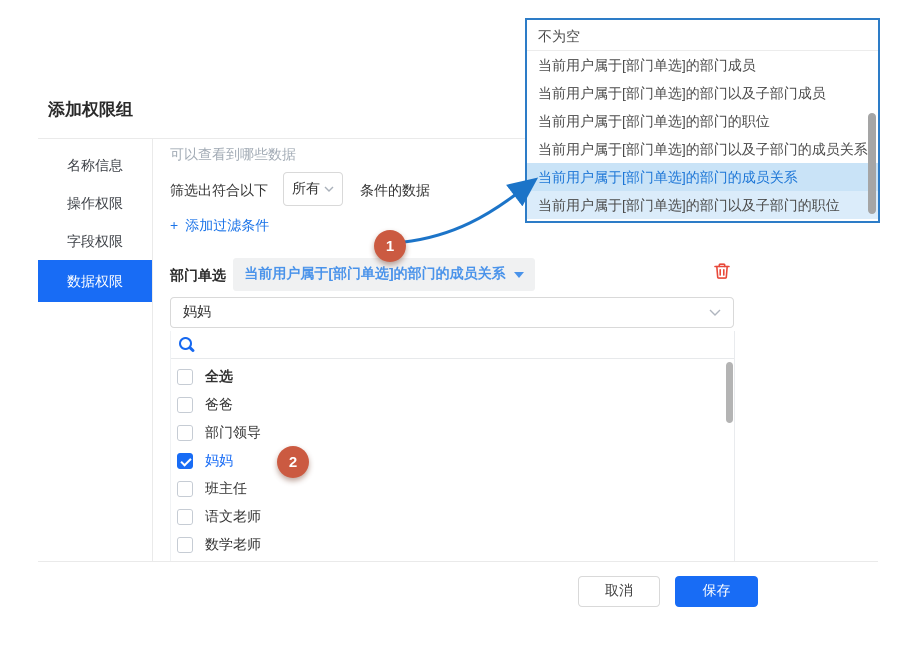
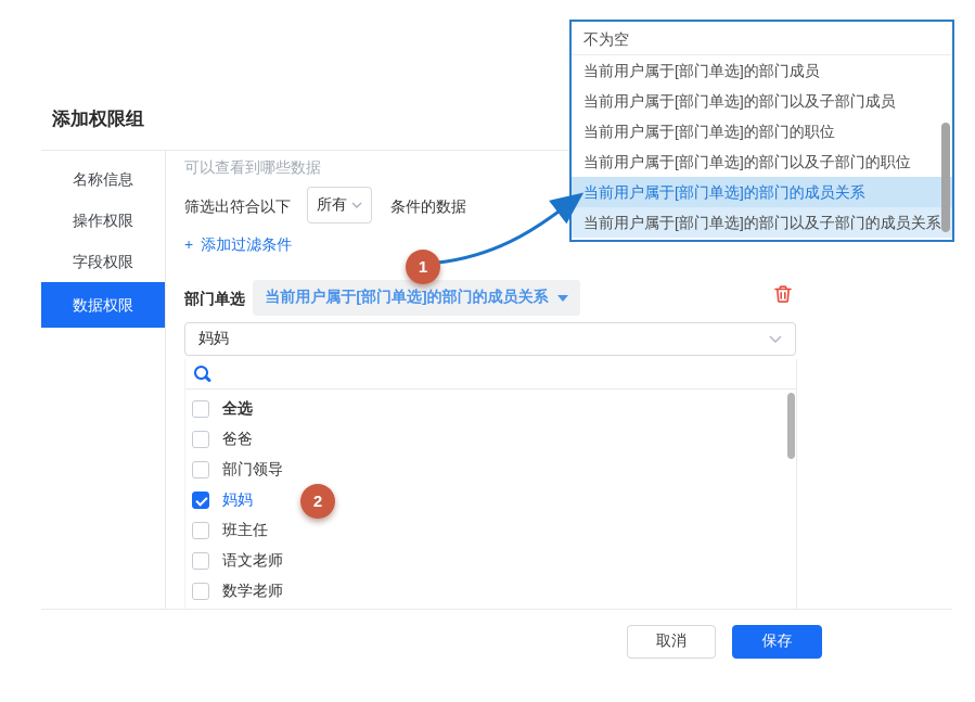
  添加权限组
  名称信息
  操作权限
  字段权限
  数据权限
  可以查看到哪些数据
  筛选出符合以下
  所有
  条件的数据
  +
  添加过滤条件
  部门单选
  当前用户属于[部门单选]的部门的成员关系
  妈妈
  全选
  爸爸
  部门领导
  妈妈
  班主任
  语文老师
  数学老师
  取消
  保存
  不为空
  当前用户属于[部门单选]的部门成员
  当前用户属于[部门单选]的部门以及子部门成员
  当前用户属于[部门单选]的部门的职位
- 当前用户属于[部门单选]的部门以及子部门的成员关系
+ 当前用户属于[部门单选]的部门以及子部门的职位
  当前用户属于[部门单选]的部门的成员关系
- 当前用户属于[部门单选]的部门以及子部门的职位
+ 当前用户属于[部门单选]的部门以及子部门的成员关系
  1
  2
